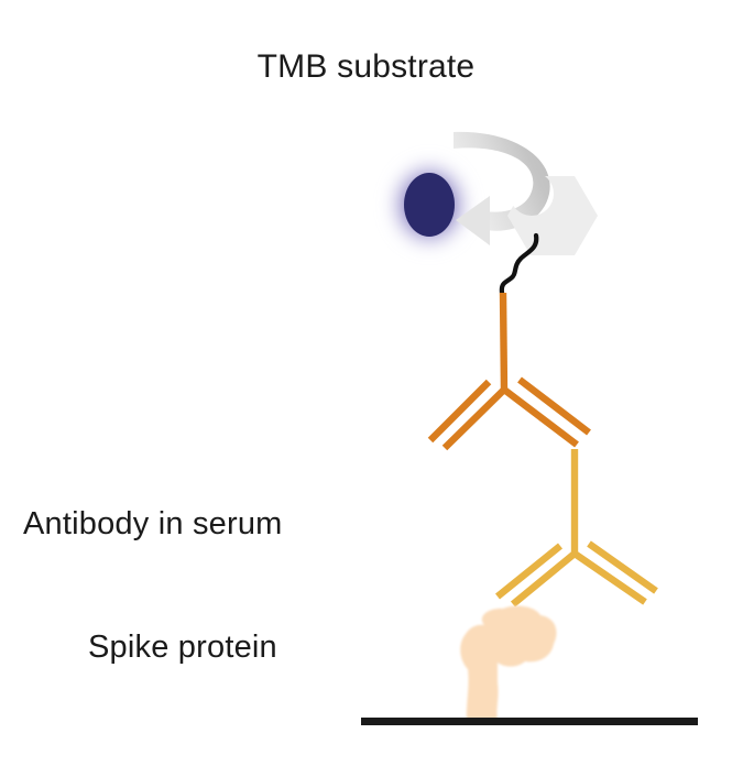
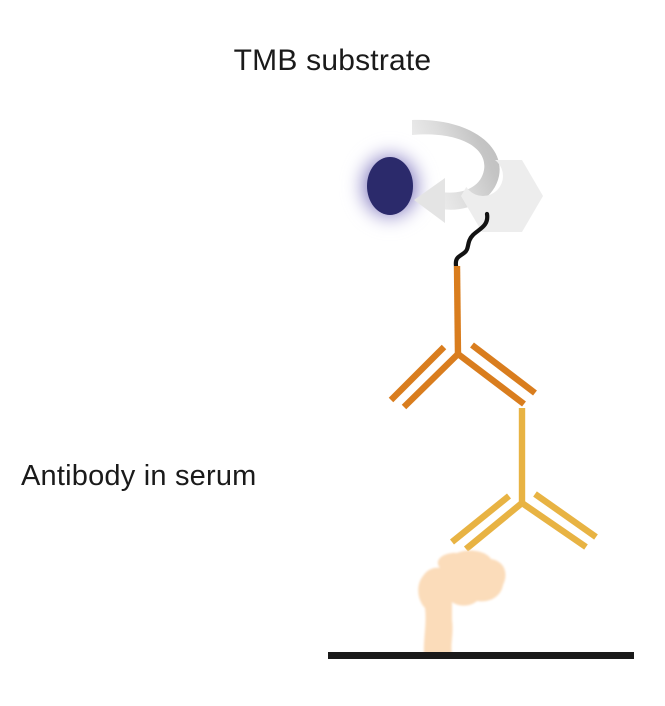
  TMB substrate
  Antibody in serum
- Spike protein
